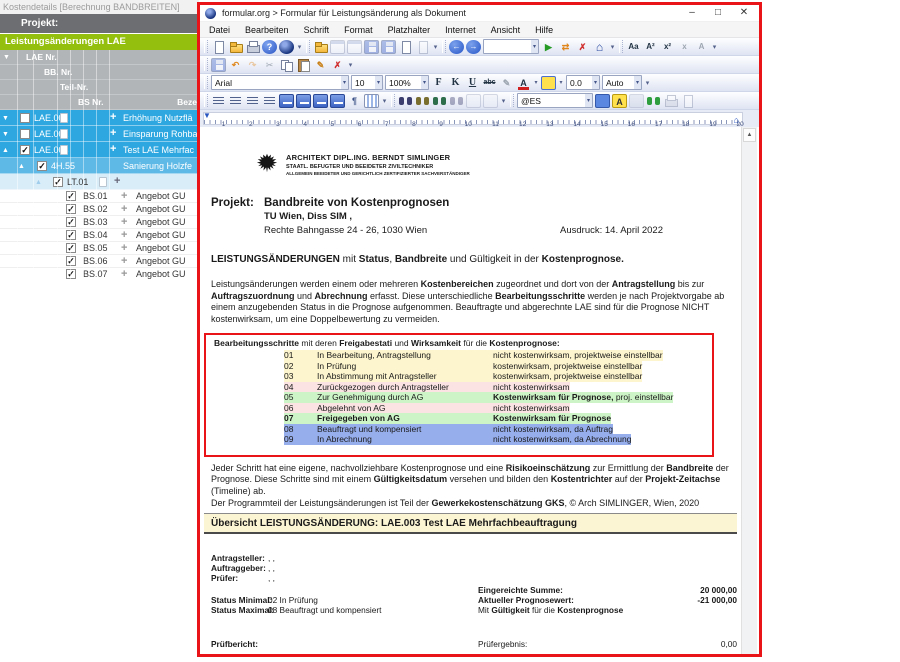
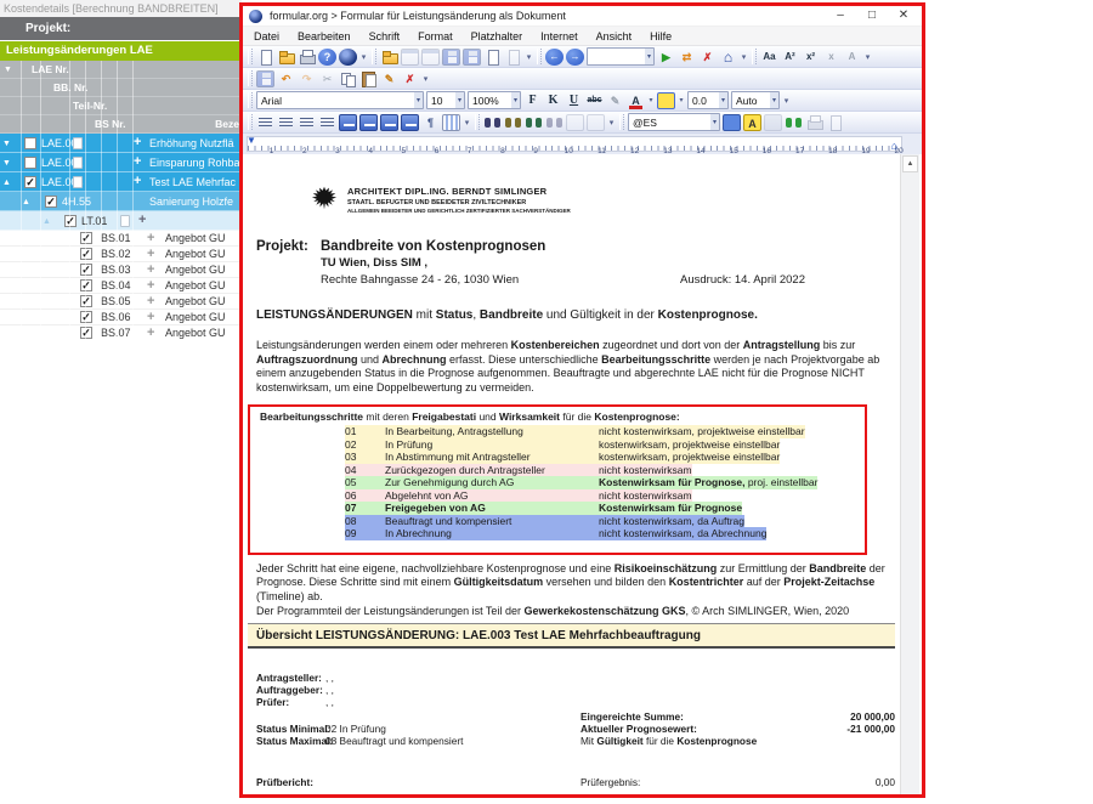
  Kostendetails [Berechnung BANDBREITEN]
  Projekt:
  Leistungsänderungen LAE
  LAE Nr.
  BB. Nr.
  Teil-Nr.
  BS Nr.
  Beze
  LAE.0
  +
  Erhöhung Nutzflä
  LAE.0
  +
  Einsparung Rohba
  ✓
  LAE.0
  +
  Test LAE Mehrfac
  ✓
  4H.55
  Sanierung Holzfe
  ✓
  LT.01
  +
  ✓
  BS.01
  +
  Angebot GU
  ✓
  BS.02
  +
  Angebot GU
  ✓
  BS.03
  +
  Angebot GU
  ✓
  BS.04
  +
  Angebot GU
  ✓
  BS.05
  +
  Angebot GU
  ✓
  BS.06
  +
  Angebot GU
  ✓
  BS.07
  +
  Angebot GU
  formular.org > Formular für Leistungsänderung als Dokument
  –
  □
  ✕
  Datei
  Bearbeiten
  Schrift
  Format
  Platzhalter
  Internet
  Ansicht
  Hilfe
  ?
  ←
  →
  ▶
  ⇄
  ✗
  ⌂
  Aa
  A²
  x²
  x
  A
  ↶
  ↷
  ✂
  ✎
  ✗
  Arial
  10
  100%
  F
  K
  U
  ✎
  A
  0.0
  Auto
  ¶
  @ES
  A
  ▼
  ⌂
  ARCHITEKT DIPL.ING. BERNDT SIMLINGER
  Projekt: Bandbreite von Kostenprognosen
  TU Wien, Diss SIM ,
  Rechte Bahngasse 24 - 26, 1030 Wien
  Ausdruck: 14. April 2022
  LEISTUNGSÄNDERUNGEN mit Status, Bandbreite und Gültigkeit in der Kostenprognose.
- Leistungsänderungen werden einem oder mehreren Kostenbereichen zugeordnet und dort von der Antragstellung bis zur Auftragszuordnung und Abrechnung erfasst. Diese unterschiedliche Bearbeitungsschritte werden je nach Projektvorgabe ab einem anzugebenden Status in die Prognose aufgenommen. Beauftragte und abgerechnte LAE sind für die Prognose NICHT kostenwirksam, um eine Doppelbewertung zu vermeiden.
+ Leistungsänderungen werden einem oder mehreren Kostenbereichen zugeordnet und dort von der Antragstellung bis zur Auftragszuordnung und Abrechnung erfasst. Diese unterschiedliche Bearbeitungsschritte werden je nach Projektvorgabe ab einem anzugebenden Status in die Prognose aufgenommen. Beauftragte und abgerechnte LAE nicht für die Prognose NICHT kostenwirksam, um eine Doppelbewertung zu vermeiden.
  Bearbeitungsschritte mit deren Freigabestati und Wirksamkeit für die Kostenprognose:
  01 In Bearbeitung, Antragstellung nicht kostenwirksam, projektweise einstellbar
  02 In Prüfung kostenwirksam, projektweise einstellbar
  03 In Abstimmung mit Antragsteller kostenwirksam, projektweise einstellbar
  04 Zurückgezogen durch Antragsteller nicht kostenwirksam
  05 Zur Genehmigung durch AG Kostenwirksam für Prognose, proj. einstellbar
  06 Abgelehnt von AG nicht kostenwirksam
  07 Freigegeben von AG Kostenwirksam für Prognose
  08 Beauftragt und kompensiert nicht kostenwirksam, da Auftrag
  09 In Abrechnung nicht kostenwirksam, da Abrechnung
  Jeder Schritt hat eine eigene, nachvollziehbare Kostenprognose und eine Risikoeinschätzung zur Ermittlung der Bandbreite der Prognose. Diese Schritte sind mit einem Gültigkeitsdatum versehen und bilden den Kostentrichter auf der Projekt-Zeitachse (Timeline) ab.
  Der Programmteil der Leistungsänderungen ist Teil der Gewerkekostenschätzung GKS, © Arch SIMLINGER, Wien, 2020
  Übersicht LEISTUNGSÄNDERUNG: LAE.003 Test LAE Mehrfachbeauftragung
  Antragsteller: , ,
  Auftraggeber: , ,
  Prüfer: , ,
  Status Minima02 In Prüfung
  Status Maxima08 Beauftragt und kompensiert
  Eingereichte Summe:
  20 000,00
  Aktueller Prognosewert:
  -21 000,00
  Mit Gültigkeit für die Kostenprognose
  Prüfbericht:
  Prüfergebnis:
  0,00
